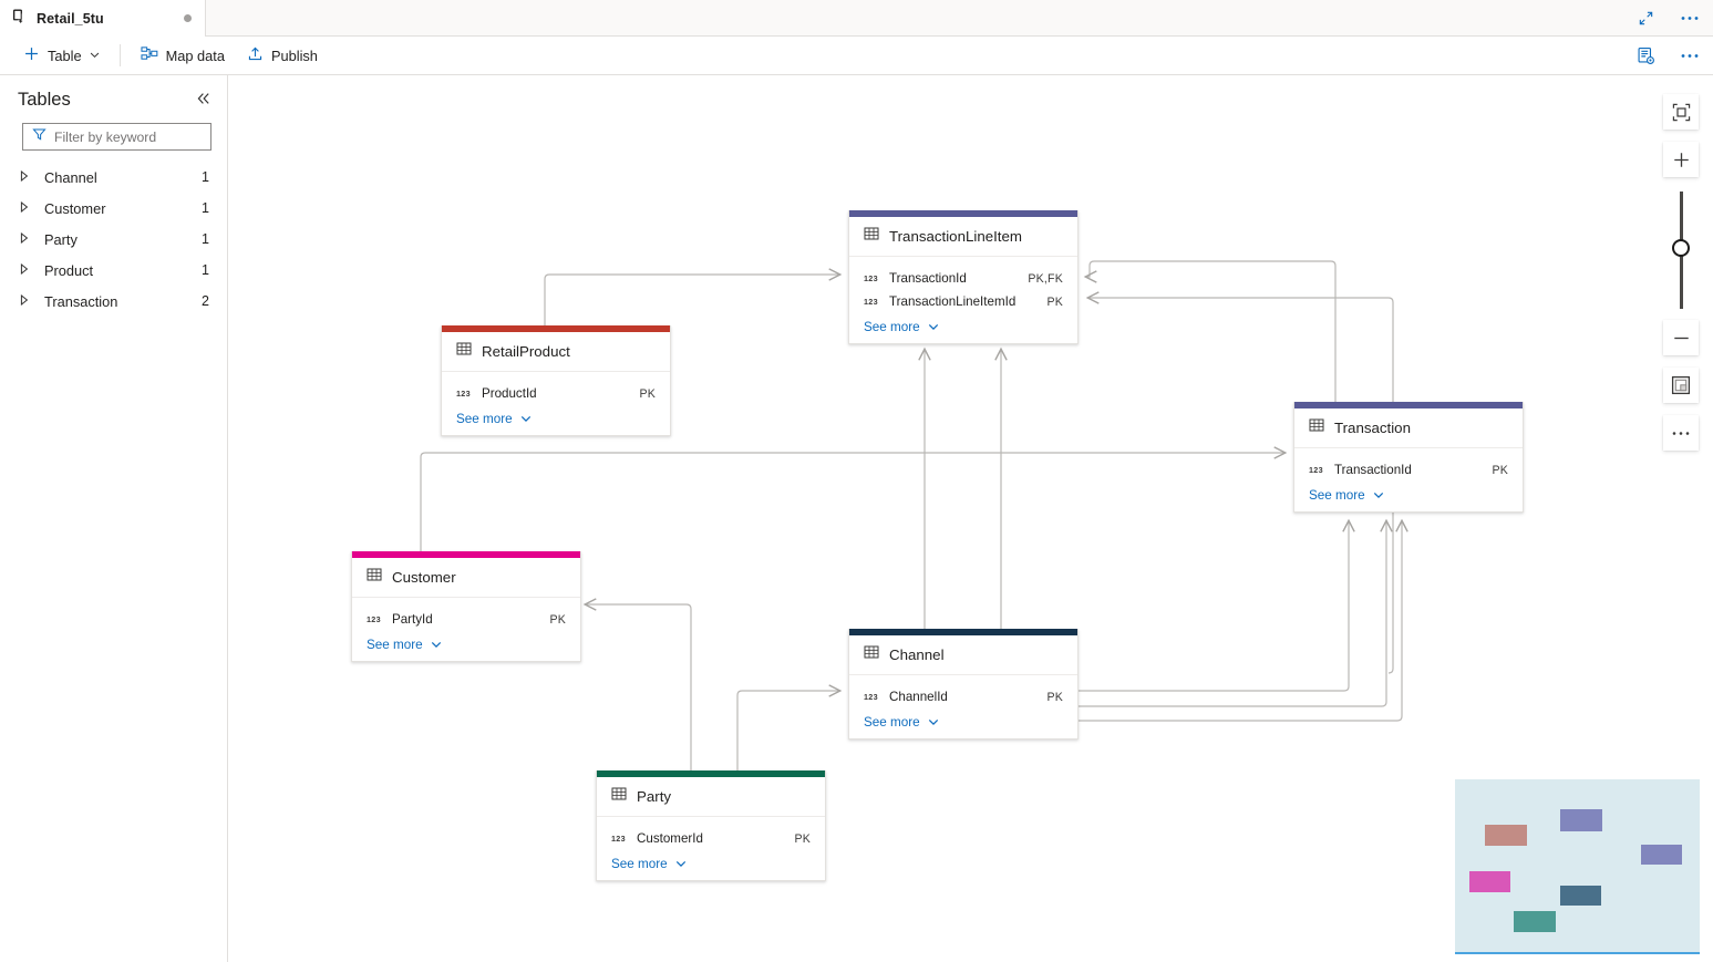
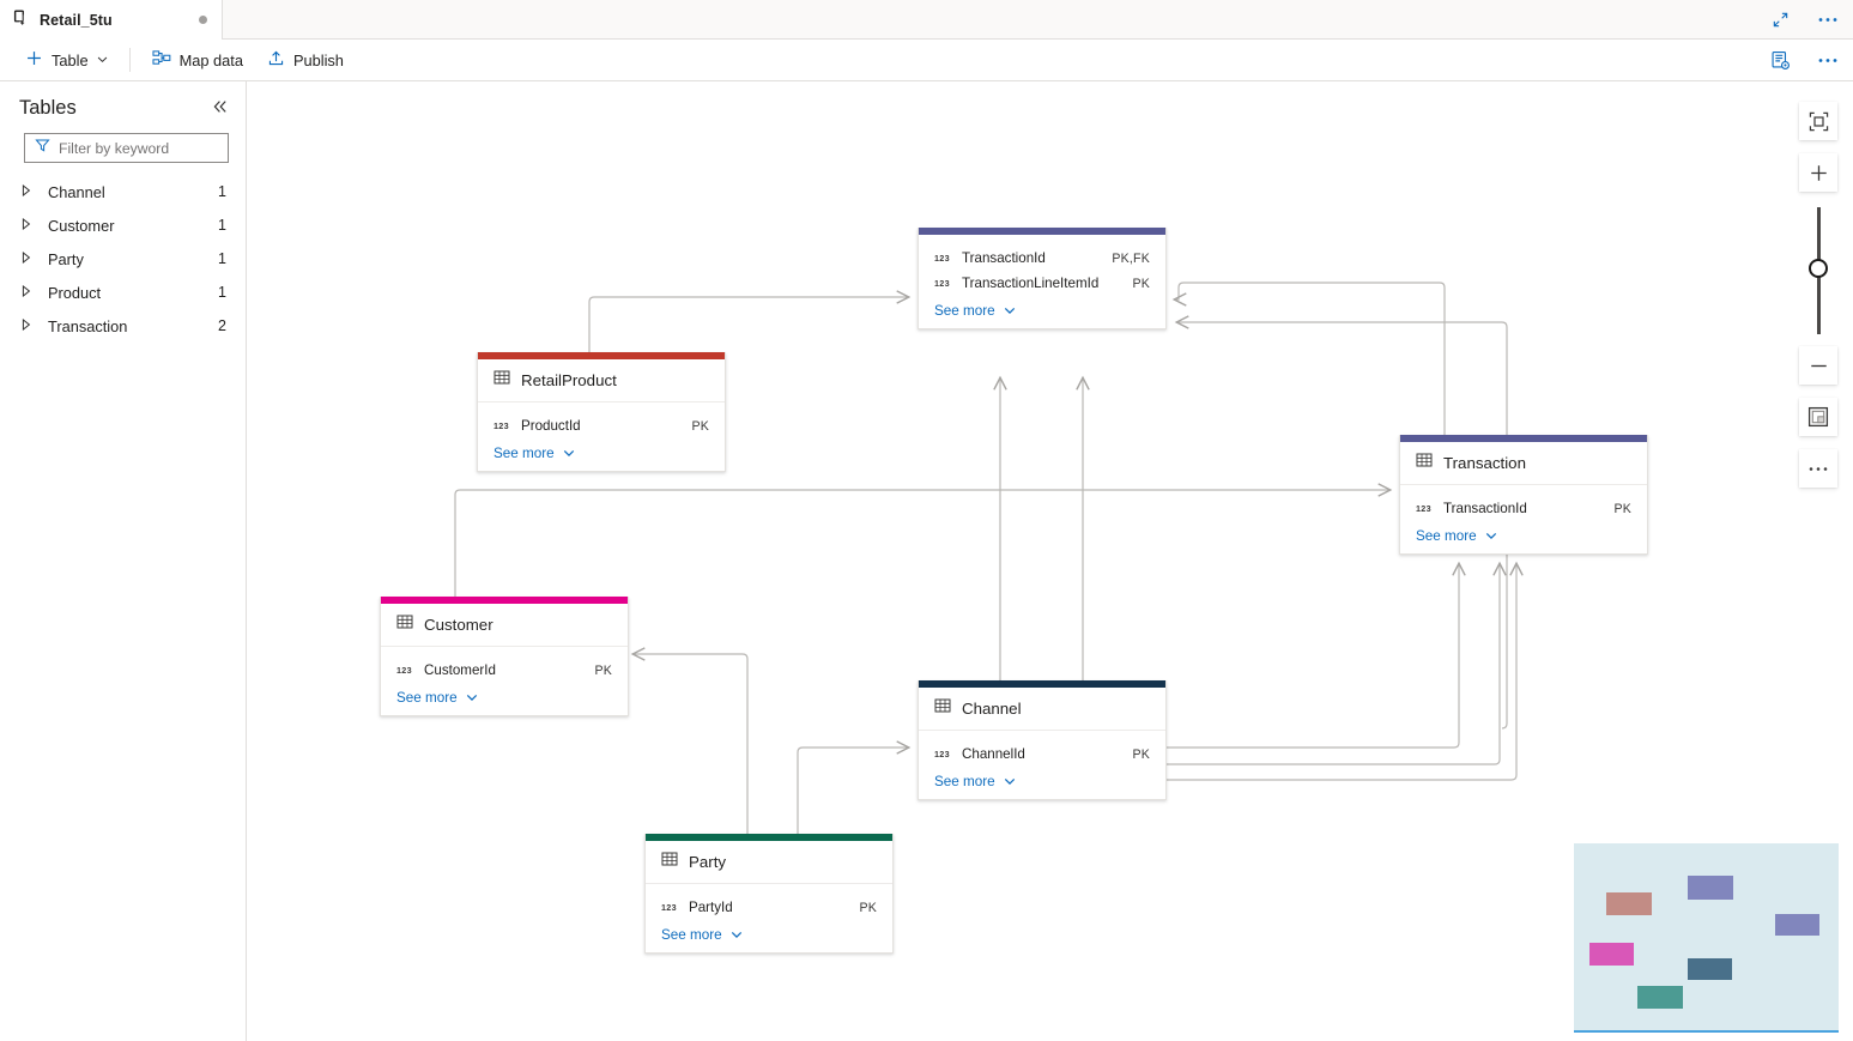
  Retail_5tu
  Table
  Map data
  Publish
  Tables
  Filter by keyword
  Channel
  1
  Customer
  1
  Party
  1
  Product
  1
  Transaction
  2
- TransactionLineItem
  123
  TransactionId
  PK,FK
  123
  TransactionLineItemId
  PK
  See more
  RetailProduct
  123
  ProductId
  PK
  See more
  Transaction
  123
  TransactionId
  PK
  See more
  Customer
  123
- PartyId
+ CustomerId
  PK
  See more
  Channel
  123
  ChannelId
  PK
  See more
  Party
  123
- CustomerId
+ PartyId
  PK
  See more
